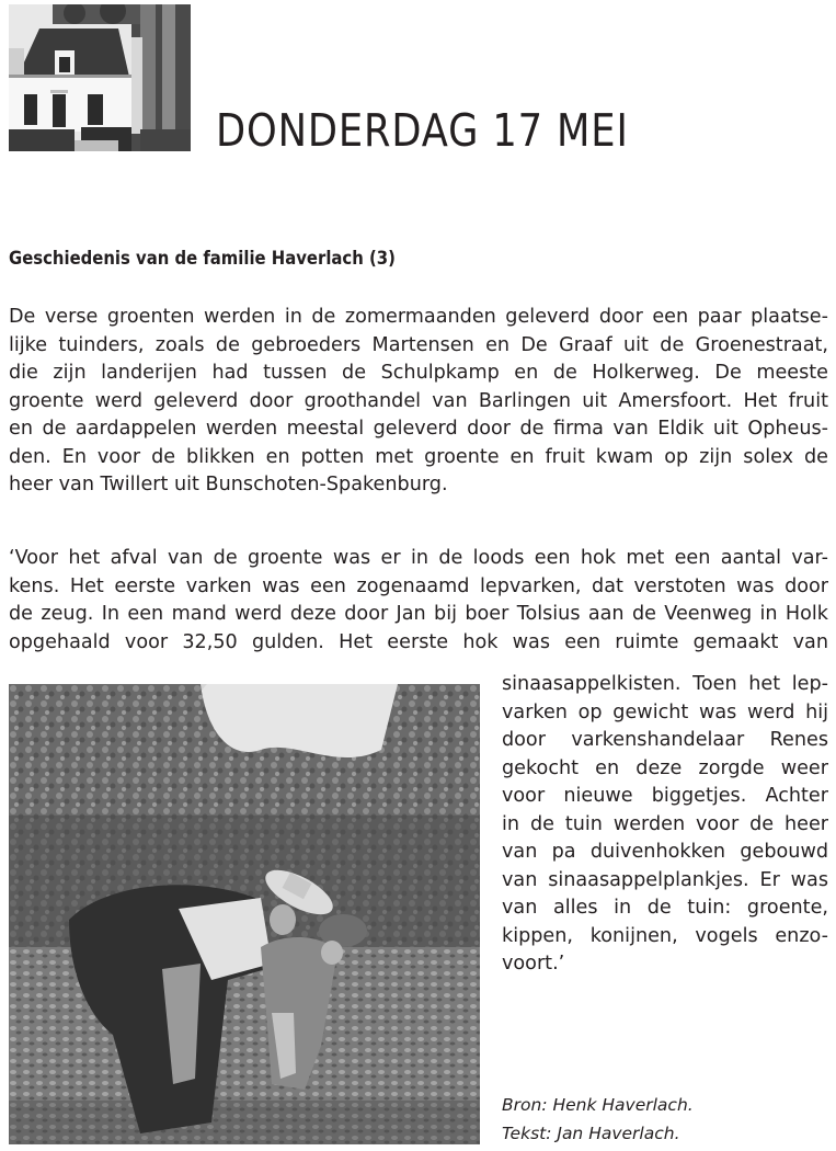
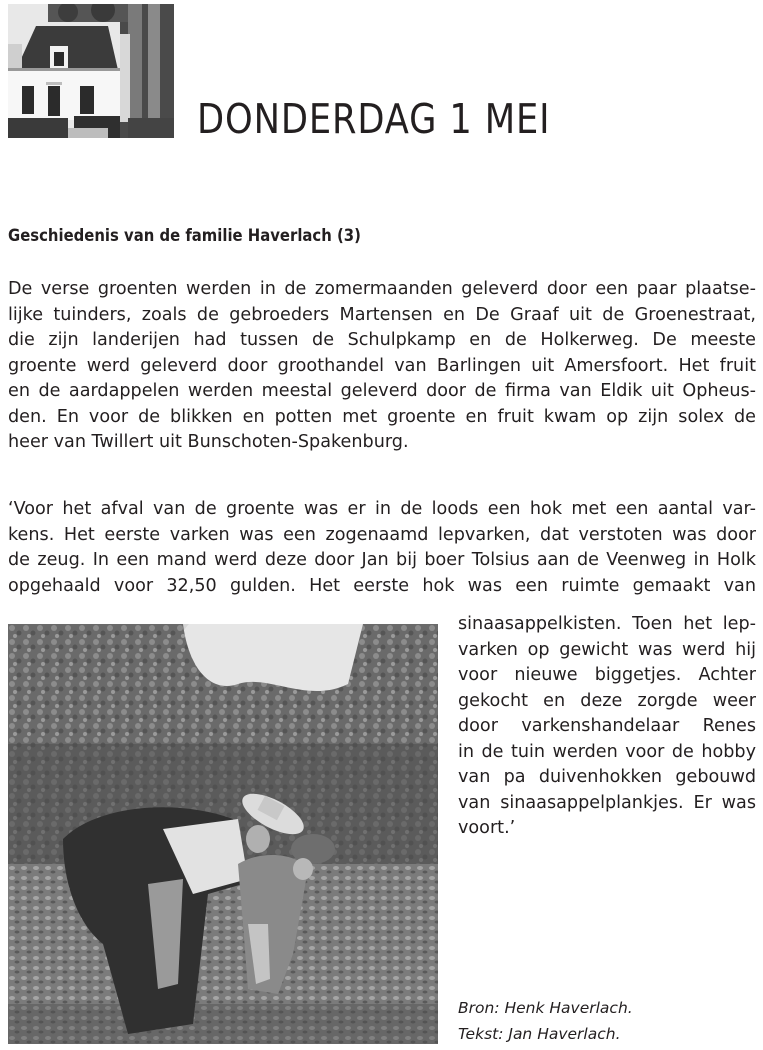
- DONDERDAG 17 MEI
+ DONDERDAG 1 MEI
  Geschiedenis van de familie Haverlach (3)
  De verse groenten werden in de zomermaanden geleverd door een paar plaatse-
  lijke tuinders, zoals de gebroeders Martensen en De Graaf uit de Groenestraat,
  die zijn landerijen had tussen de Schulpkamp en de Holkerweg. De meeste
  groente werd geleverd door groothandel van Barlingen uit Amersfoort. Het fruit
  en de aardappelen werden meestal geleverd door de firma van Eldik uit Opheus-
  den. En voor de blikken en potten met groente en fruit kwam op zijn solex de
  heer van Twillert uit Bunschoten-Spakenburg.
  ‘Voor het afval van de groente was er in de loods een hok met een aantal var-
  kens. Het eerste varken was een zogenaamd lepvarken, dat verstoten was door
  de zeug. In een mand werd deze door Jan bij boer Tolsius aan de Veenweg in Holk
  opgehaald voor 32,50 gulden. Het eerste hok was een ruimte gemaakt van
  sinaasappelkisten. Toen het lep-
  varken op gewicht was werd hij
- door varkenshandelaar Renes
+ voor nieuwe biggetjes. Achter
  gekocht en deze zorgde weer
- voor nieuwe biggetjes. Achter
+ door varkenshandelaar Renes
- in de tuin werden voor de heer
+ in de tuin werden voor de hobby
  van pa duivenhokken gebouwd
  van sinaasappelplankjes. Er was
- van alles in de tuin: groente,
- kippen, konijnen, vogels enzo-
  voort.’
  Bron: Henk Haverlach.
  Tekst: Jan Haverlach.
